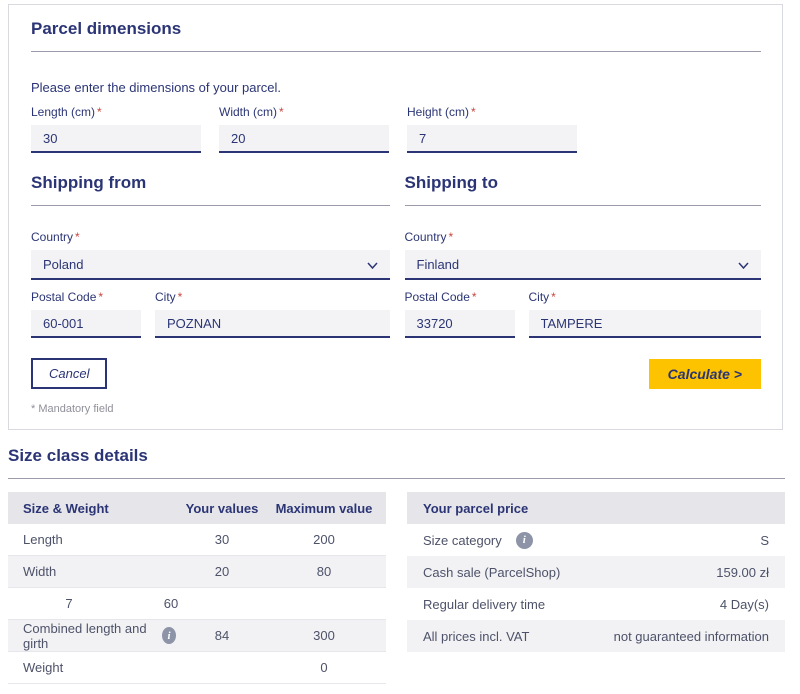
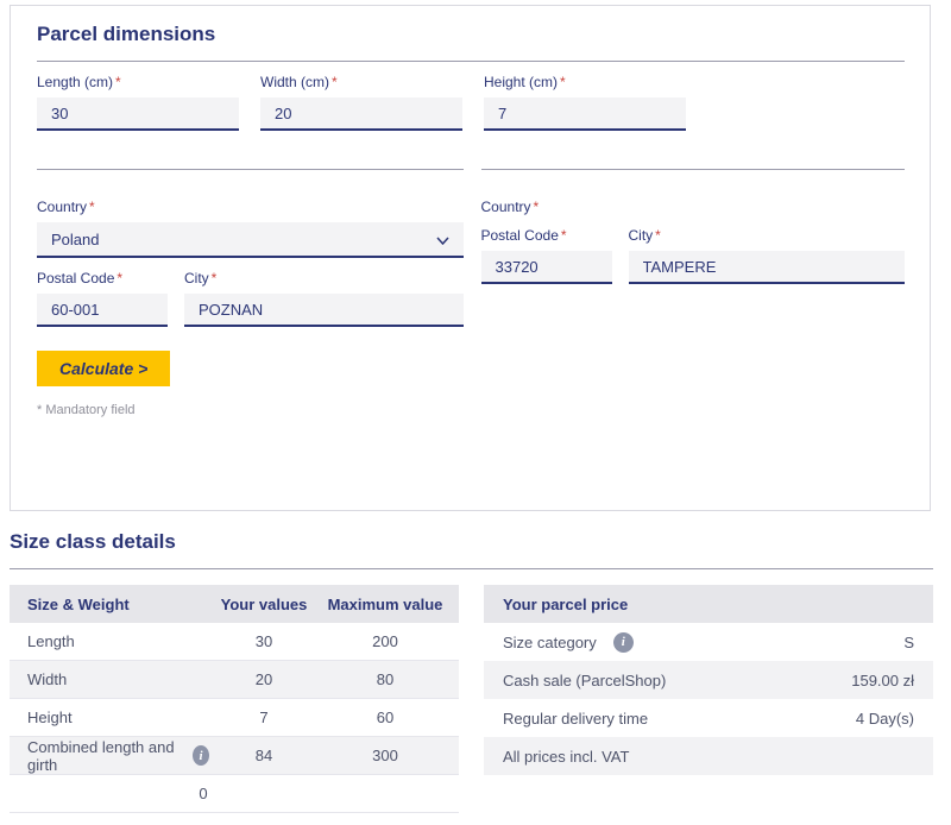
  Parcel dimensions
- Please enter the dimensions of your parcel.
  Length (cm) *
  30
  Width (cm) *
  20
  Height (cm) *
  7
- Shipping from
  Country *
  Poland
  Postal Code *
  60-001
  City *
  POZNAN
- Shipping to
  Country *
- Finland
  Postal Code *
  33720
  City *
  TAMPERE
- Cancel
  Calculate >
  * Mandatory field
  Size class details
  Size & Weight
  Your values
  Maximum value
  Length
  30
  200
  Width
  20
  80
+ Height
  7
  60
  Combined length and girth
  i
  84
  300
- Weight
  0
  Your parcel price
  Size category
  i
  S
  Cash sale (ParcelShop)
  159.00 zł
  Regular delivery time
  4 Day(s)
  All prices incl. VAT
- not guaranteed information
